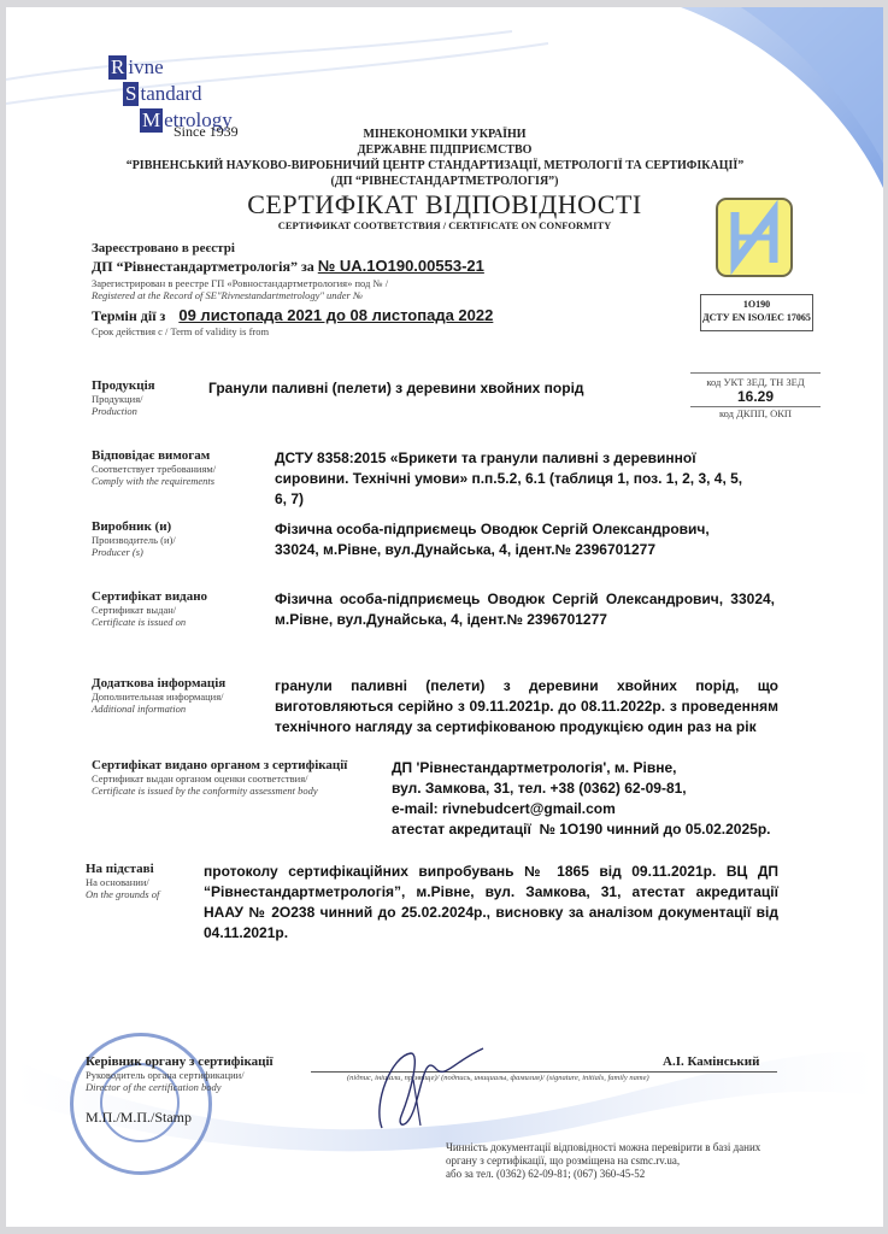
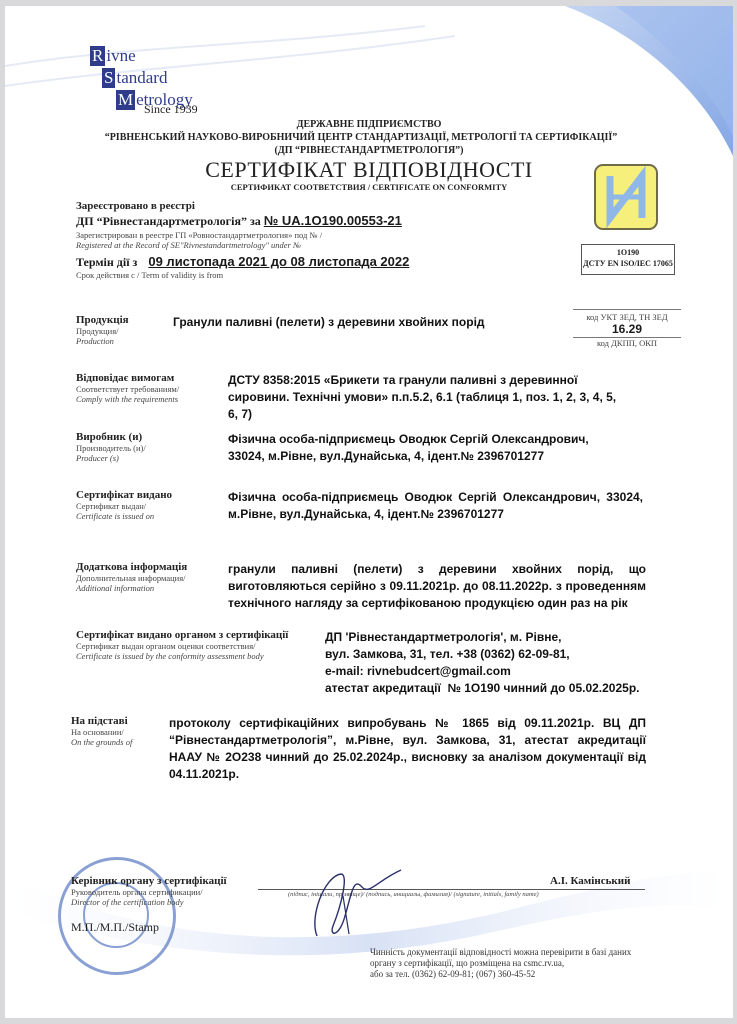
  R ivne
  S tandard
  M etrology
  Since 1939
- МІНЕКОНОМІКИ УКРАЇНИ
  ДЕРЖАВНЕ ПІДПРИЄМСТВО
  “РІВНЕНСЬКИЙ НАУКОВО-ВИРОБНИЧИЙ ЦЕНТР СТАНДАРТИЗАЦІЇ, МЕТРОЛОГІЇ ТА СЕРТИФІКАЦІЇ”
  (ДП “РІВНЕСТАНДАРТМЕТРОЛОГІЯ”)
  СЕРТИФІКАТ ВІДПОВІДНОСТІ
  СЕРТИФИКАТ СООТВЕТСТВИЯ / CERTIFICATE ON CONFORMITY
  1О190
  ДСТУ EN ISO/IEC 17065
  Зареєстровано в реєстрі
  ДП “Рівнестандартметрологія” за № UA.1О190.00553-21
  Зарегистрирован в реестре ГП «Ровностандартметрология» под № /
  Registered at the Record of SE"Rivnestandartmetrology" under №
  Термін дії з 09 листопада 2021 до 08 листопада 2022
  Срок действия с / Term of validity is from
  Продукція
  Продукция/
  Production
  Гранули паливні (пелети) з деревини хвойних порід
  код УКТ ЗЕД, ТН ЗЕД
  16.29
  код ДКПП, ОКП
  Відповідає вимогам
  Соответствует требованиям/
  Comply with the requirements
  ДСТУ 8358:2015 «Брикети та гранули паливні з деревинної сировини. Технічні умови» п.п.5.2, 6.1 (таблиця 1, поз. 1, 2, 3, 4, 5, 6, 7)
  Виробник (и)
  Производитель (и)/
  Producer (s)
  Фізична особа-підприємець Оводюк Сергій Олександрович, 33024, м.Рівне, вул.Дунайська, 4, ідент.№ 2396701277
  Сертифікат видано
  Сертификат выдан/
  Certificate is issued on
  Фізична особа-підприємець Оводюк Сергій Олександрович, 33024, м.Рівне, вул.Дунайська, 4, ідент.№ 2396701277
  Додаткова інформація
  Дополнительная информация/
  Additional information
  гранули паливні (пелети) з деревини хвойних порід, що виготовляються серійно з 09.11.2021р. до 08.11.2022р. з проведенням технічного нагляду за сертифікованою продукцією один раз на рік
  Сертифікат видано органом з сертифікації
  Сертификат выдан органом оценки соответствия/
  Certificate is issued by the conformity assessment body
  ДП 'Рівнестандартметрологія', м. Рівне,
  вул. Замкова, 31, тел. +38 (0362) 62-09-81,
  e-mail: rivnebudcert@gmail.com
  атестат акредитації № 1О190 чинний до 05.02.2025р.
  На підставі
  На основании/
  On the grounds of
  протоколу сертифікаційних випробувань № 1865 від 09.11.2021р. ВЦ ДП “Рівнестандартметрологія”, м.Рівне, вул. Замкова, 31, атестат акредитації НААУ № 2О238 чинний до 25.02.2024р., висновку за аналізом документації від 04.11.2021р.
  Керівник органу з сертифікації
  Руководитель органа сертификации/
  Director of the certification body
  М.П./М.П./Stamp
  А.І. Камінський
  Чинність документації відповідності можна перевірити в базі даних
  органу з сертифікації, що розміщена на csmc.rv.ua,
  або за тел. (0362) 62-09-81; (067) 360-45-52
